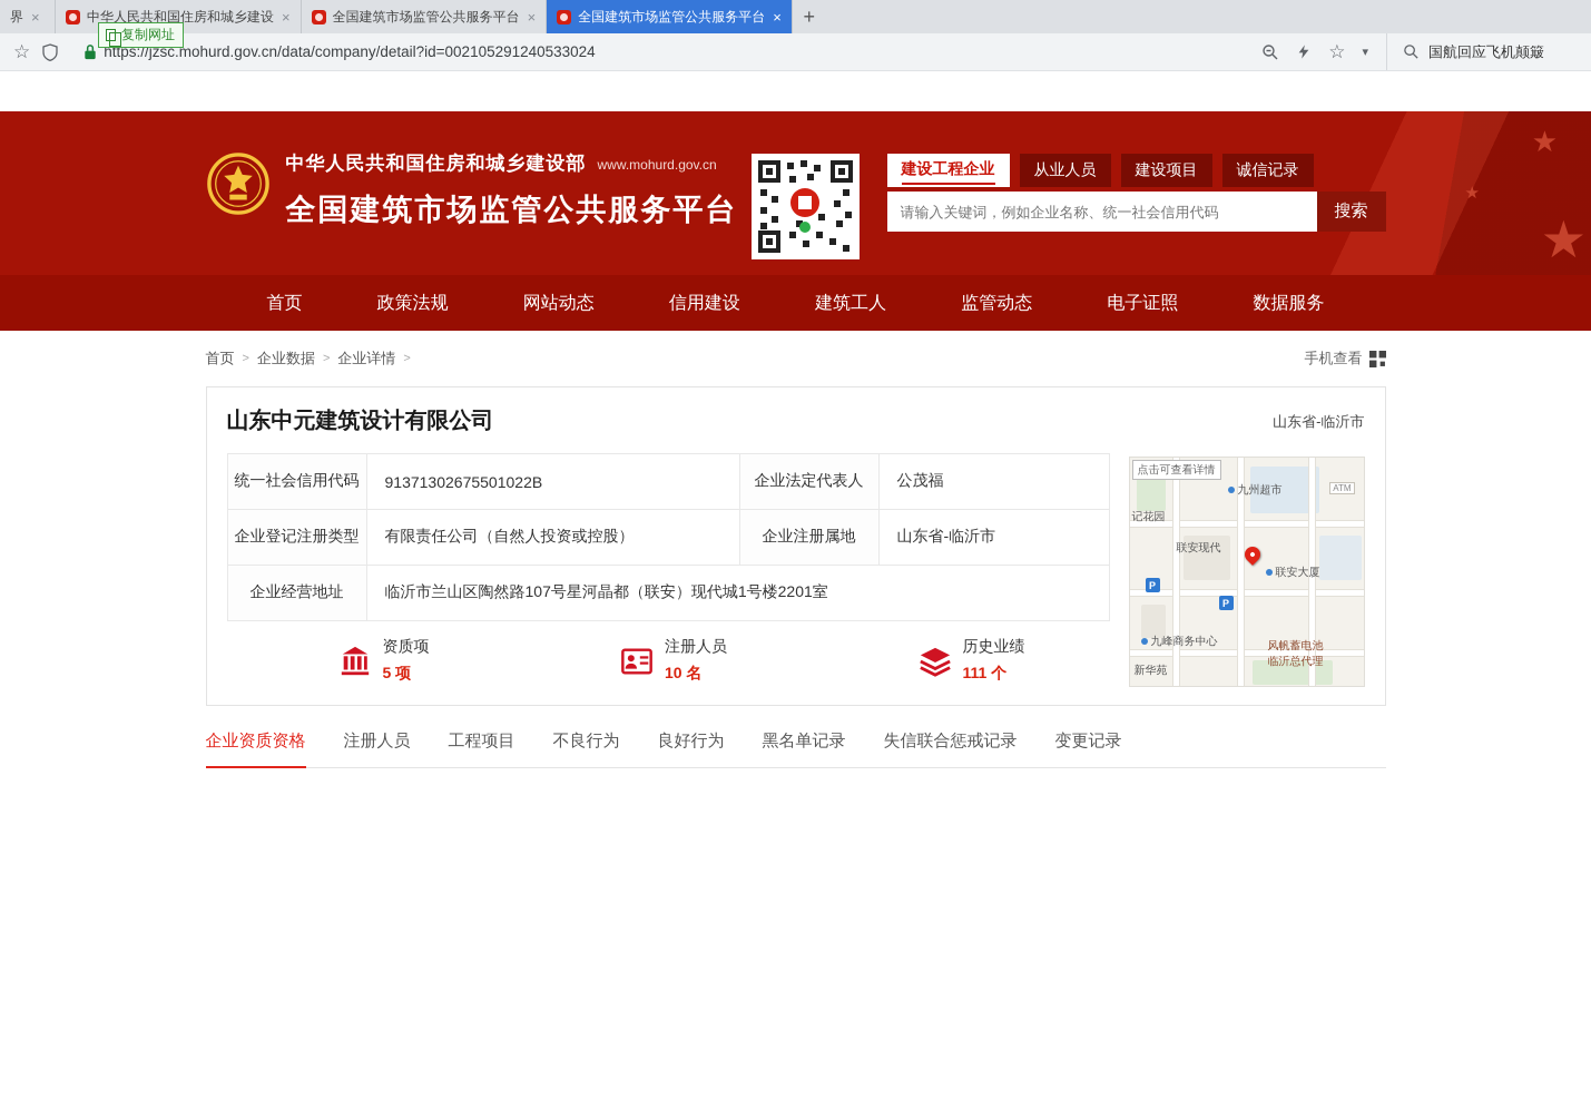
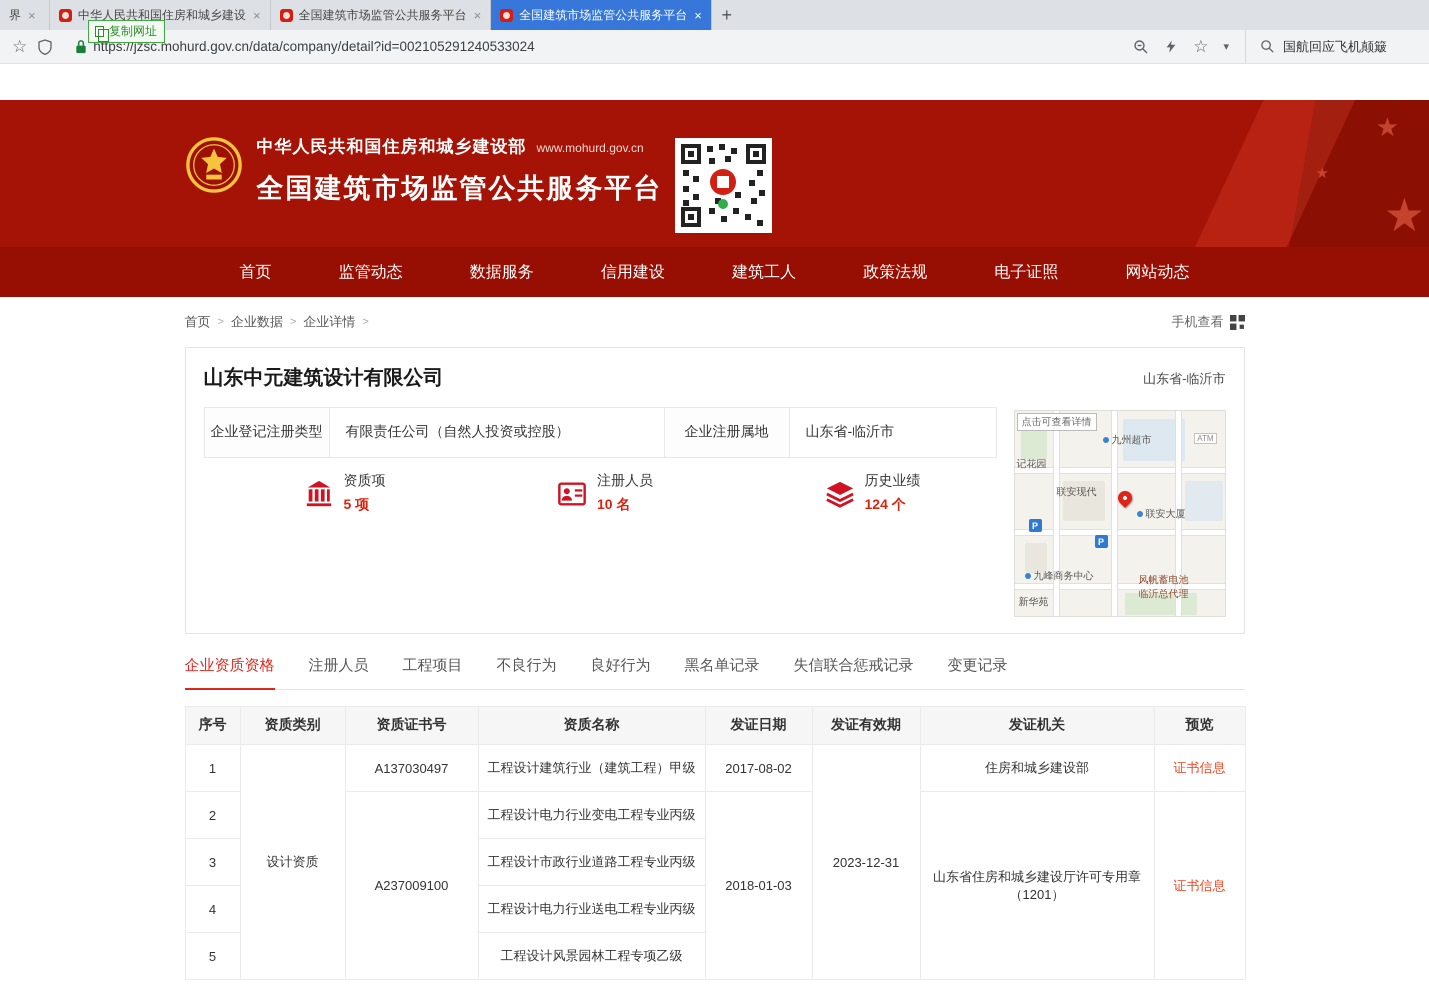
  界
  ×
  中华人民共和国住房和城乡建设
  ×
  全国建筑市场监管公共服务平台
  ×
  全国建筑市场监管公共服务平台
  ×
  +
  ☆
  https://jzsc.mohurd.gov.cn/data/company/detail?id=002105291240533024
  ☆
  ▾
  国航回应飞机颠簸
  复制网址
  ★
  ★
  ★
  中华人民共和国住房和城乡建设部
  www.mohurd.gov.cn
  全国建筑市场监管公共服务平台
- 建设工程企业
- 从业人员
- 建设项目
- 诚信记录
- 请输入关键词，例如企业名称、统一社会信用代码
- 搜索
  首页
- 政策法规
+ 监管动态
- 网站动态
+ 数据服务
  信用建设
  建筑工人
- 监管动态
+ 政策法规
  电子证照
- 数据服务
+ 网站动态
  首页
  >
  企业数据
  >
  企业详情
  >
  手机查看
  山东中元建筑设计有限公司
  山东省-临沂市
- 统一社会信用代码	91371302675501022B	企业法定代表人	公茂福
  企业登记注册类型	有限责任公司（自然人投资或控股）	企业注册属地	山东省-临沂市
- 企业经营地址	临沂市兰山区陶然路107号星河晶都（联安）现代城1号楼2201室
  资质项
  5 项
  注册人员
  10 名
  历史业绩
- 111 个
+ 124 个
  点击可查看详情
  九州超市
  ATM
  记花园
  联安现代
  联安大厦
  九峰商务中心
  新华苑
  风帆蓄电池
  临沂总代理
  P
  P
  企业资质资格
  注册人员
  工程项目
  不良行为
  良好行为
  黑名单记录
  失信联合惩戒记录
  变更记录
+ 序号	资质类别	资质证书号	资质名称	发证日期	发证有效期	发证机关	预览
+ 1	设计资质	A137030497	工程设计建筑行业（建筑工程）甲级	2017-08-02	2023-12-31	住房和城乡建设部	证书信息
+ 2	A237009100	工程设计电力行业变电工程专业丙级	2018-01-03	山东省住房和城乡建设厅许可专用章 （1201）	证书信息
+ 3	工程设计市政行业道路工程专业丙级
+ 4	工程设计电力行业送电工程专业丙级
+ 5	工程设计风景园林工程专项乙级
